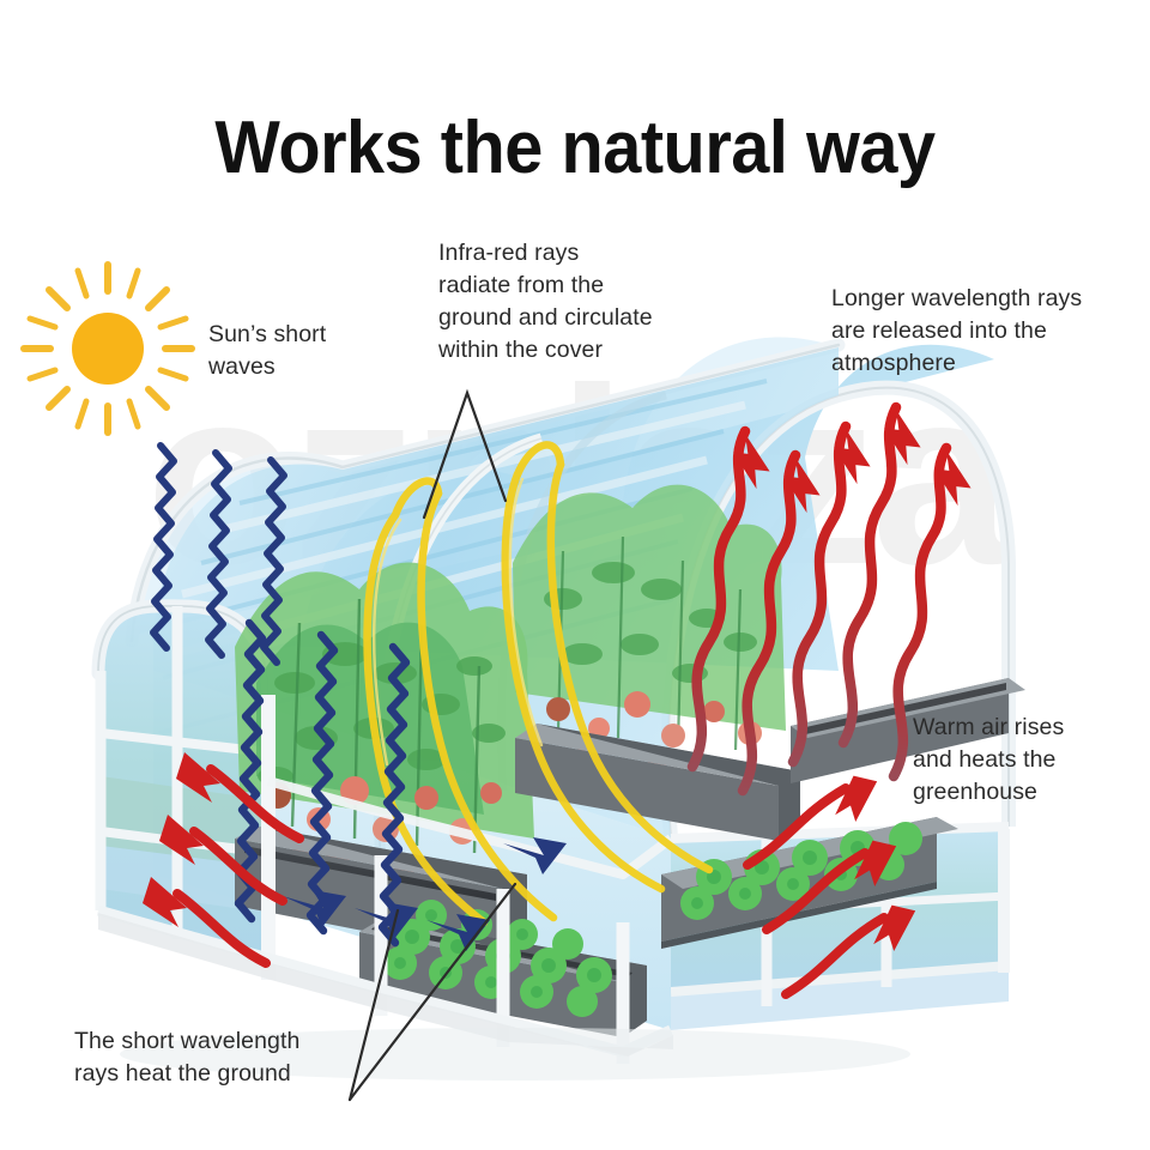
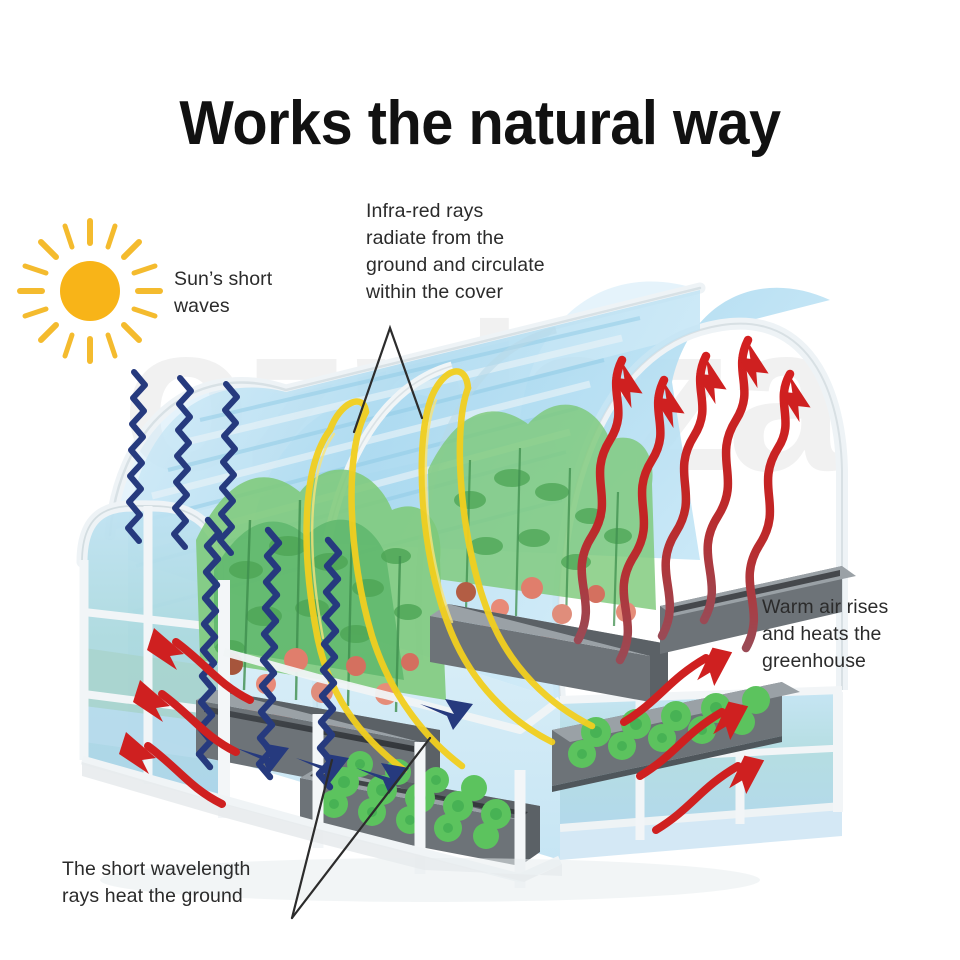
  Works the natural way
  Sun’s short
  waves
  Infra-red rays
  radiate from the
  ground and circulate
  within the cover
- Longer wavelength rays
- are released into the
- atmosphere
  Warm air rises
  and heats the
  greenhouse
  The short wavelength
  rays heat the ground
